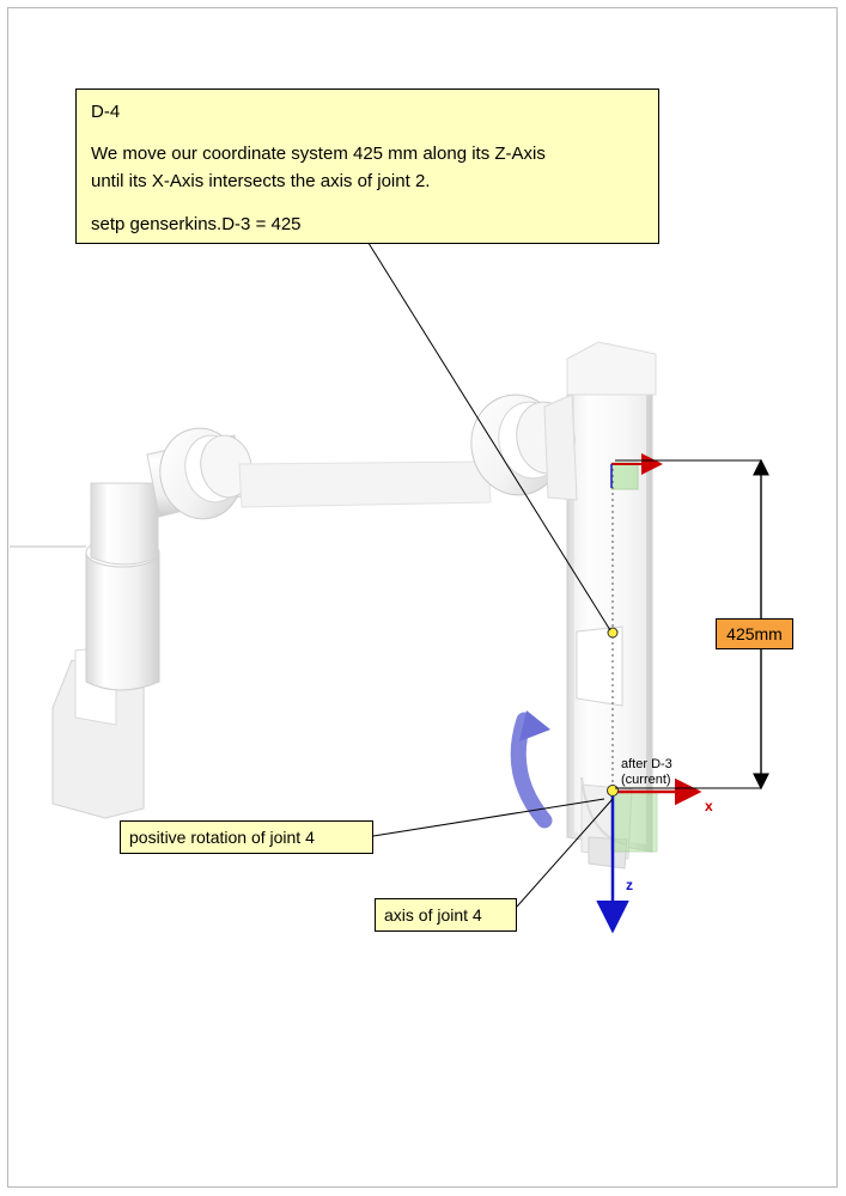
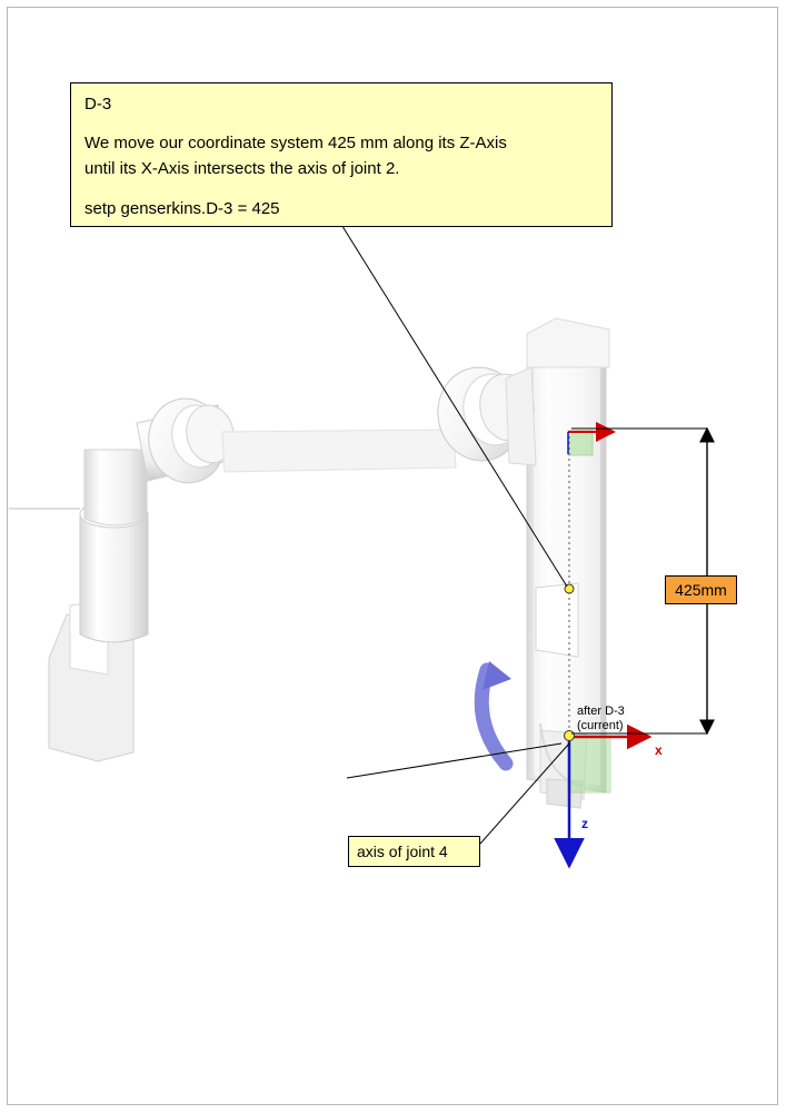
- D-4
+ D-3
  We move our coordinate system 425 mm along its Z-Axis
  until its X-Axis intersects the axis of joint 2.
  setp genserkins.D-3 = 425
- positive rotation of joint 4
  axis of joint 4
  425mm
  after D-3
  (current)
  x
  z
